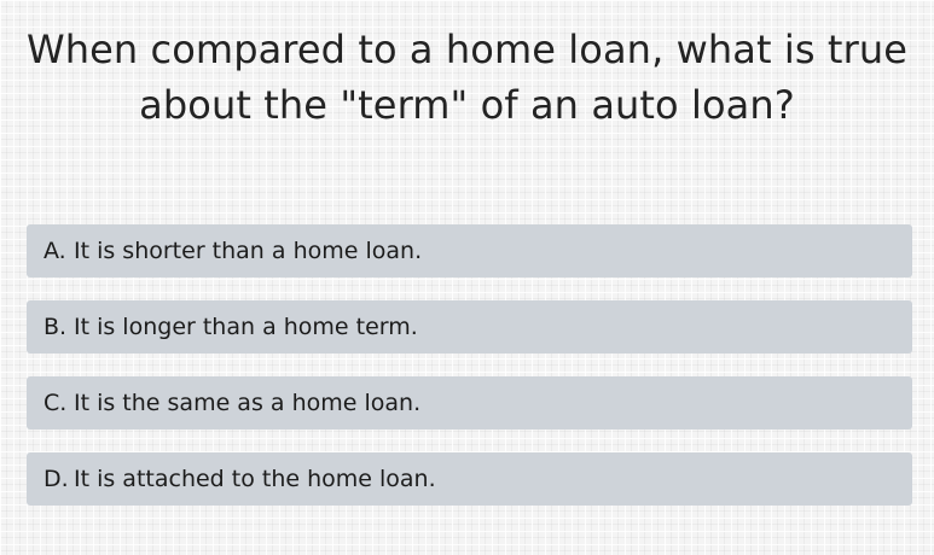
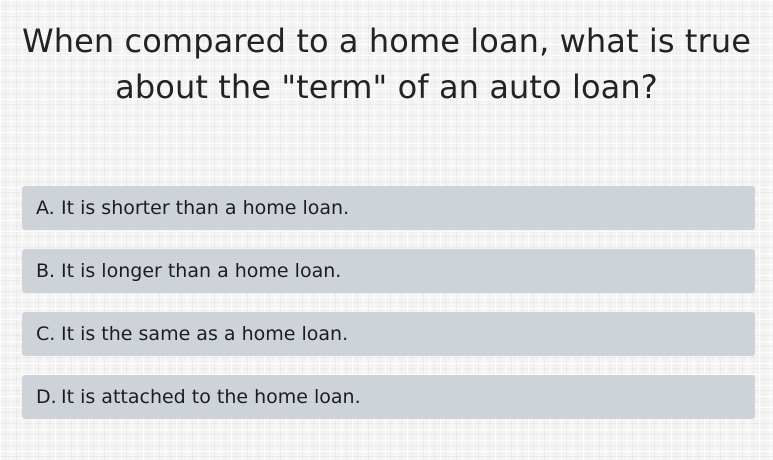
  When compared to a home loan, what is true about the "term" of an auto loan?
  A.
  It is shorter than a home loan.
  B.
- It is longer than a home term.
+ It is longer than a home loan.
  C.
  It is the same as a home loan.
  D.
  It is attached to the home loan.
